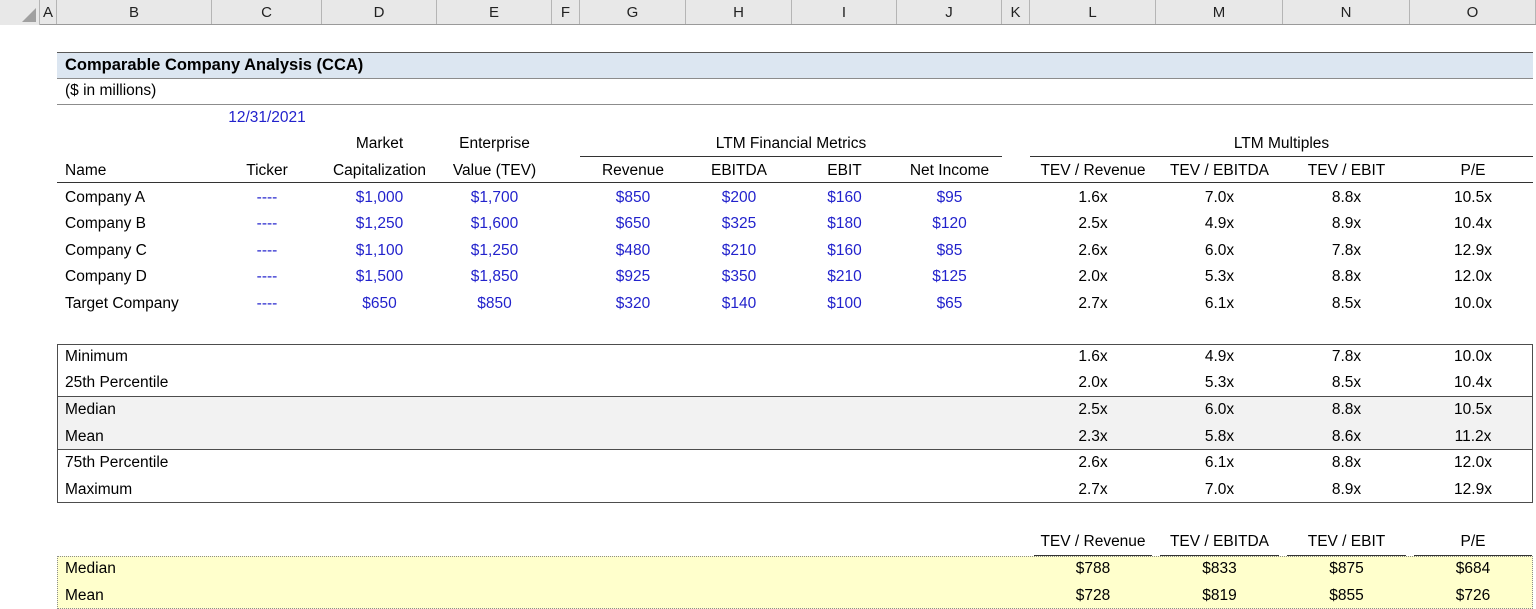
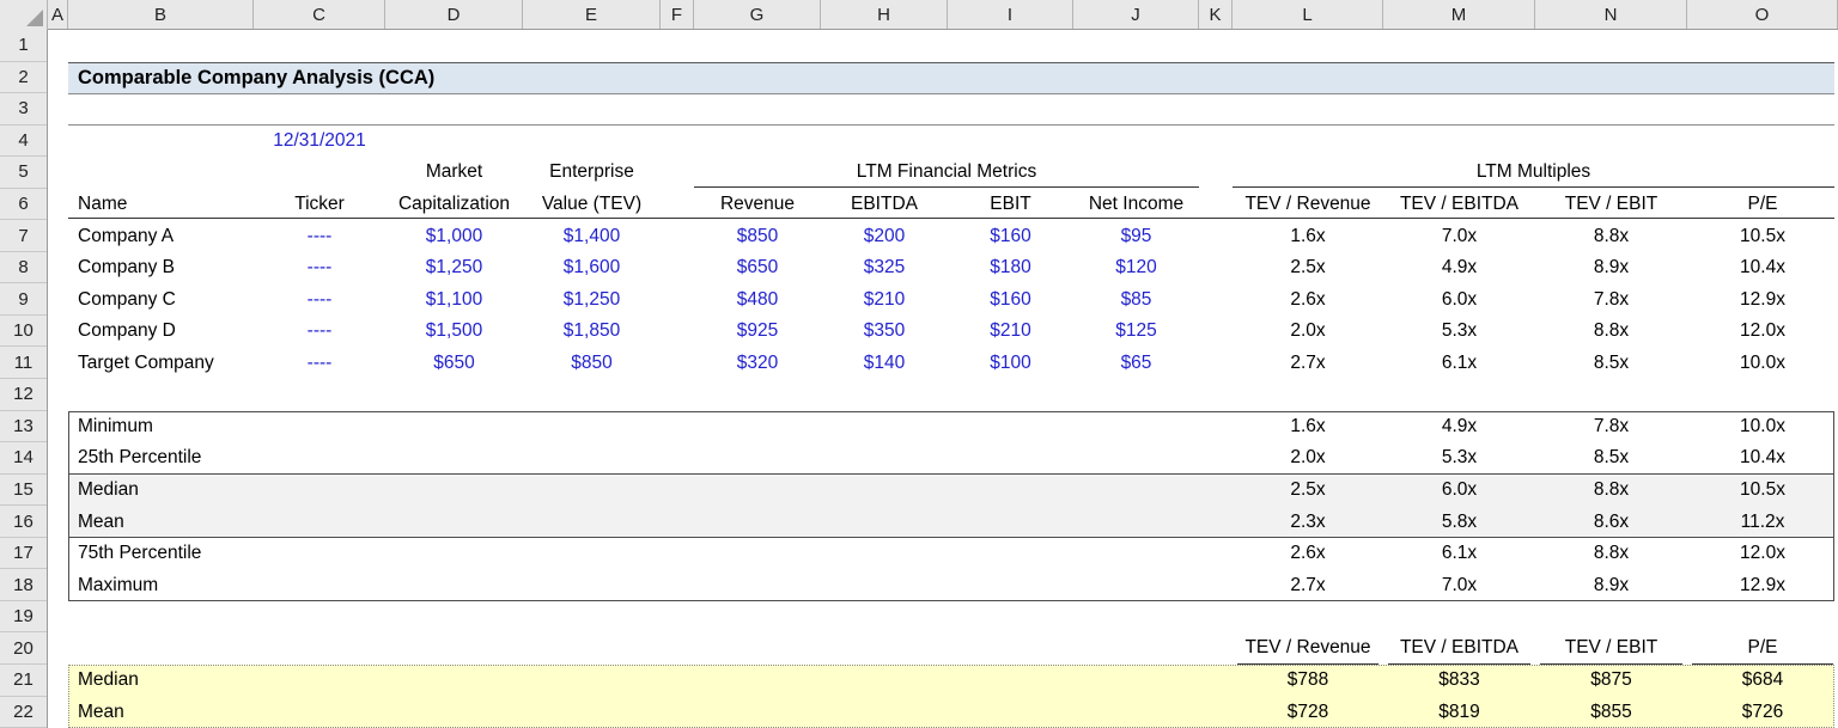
  Comparable Company Analysis (CCA)
- ($ in millions)
  12/31/2021
  LTM Financial Metrics
  LTM Multiples
  Market
  Enterprise
  Name
  Ticker
  Capitalization
  Value (TEV)
  Revenue
  EBITDA
  EBIT
  Net Income
  TEV / Revenue
  TEV / EBITDA
  TEV / EBIT
  P/E
  Company A
  ----
  $1,000
- $1,700
+ $1,400
  $850
  $200
  $160
  $95
  1.6x
  7.0x
  8.8x
  10.5x
  Company B
  ----
  $1,250
  $1,600
  $650
  $325
  $180
  $120
  2.5x
  4.9x
  8.9x
  10.4x
  Company C
  ----
  $1,100
  $1,250
  $480
  $210
  $160
  $85
  2.6x
  6.0x
  7.8x
  12.9x
  Company D
  ----
  $1,500
  $1,850
  $925
  $350
  $210
  $125
  2.0x
  5.3x
  8.8x
  12.0x
  Target Company
  ----
  $650
  $850
  $320
  $140
  $100
  $65
  2.7x
  6.1x
  8.5x
  10.0x
  Minimum
  1.6x
  4.9x
  7.8x
  10.0x
  25th Percentile
  2.0x
  5.3x
  8.5x
  10.4x
  Median
  2.5x
  6.0x
  8.8x
  10.5x
  Mean
  2.3x
  5.8x
  8.6x
  11.2x
  75th Percentile
  2.6x
  6.1x
  8.8x
  12.0x
  Maximum
  2.7x
  7.0x
  8.9x
  12.9x
  TEV / Revenue
  TEV / EBITDA
  TEV / EBIT
  P/E
  Median
  $788
  $833
  $875
  $684
  Mean
  $728
  $819
  $855
  $726
  A
  B
  C
  D
  E
  F
  G
  H
  I
  J
  K
  L
  M
  N
  O
+ 1
+ 2
+ 3
+ 4
+ 5
+ 6
+ 7
+ 8
+ 9
+ 10
+ 11
+ 12
+ 13
+ 14
+ 15
+ 16
+ 17
+ 18
+ 19
+ 20
+ 21
+ 22
